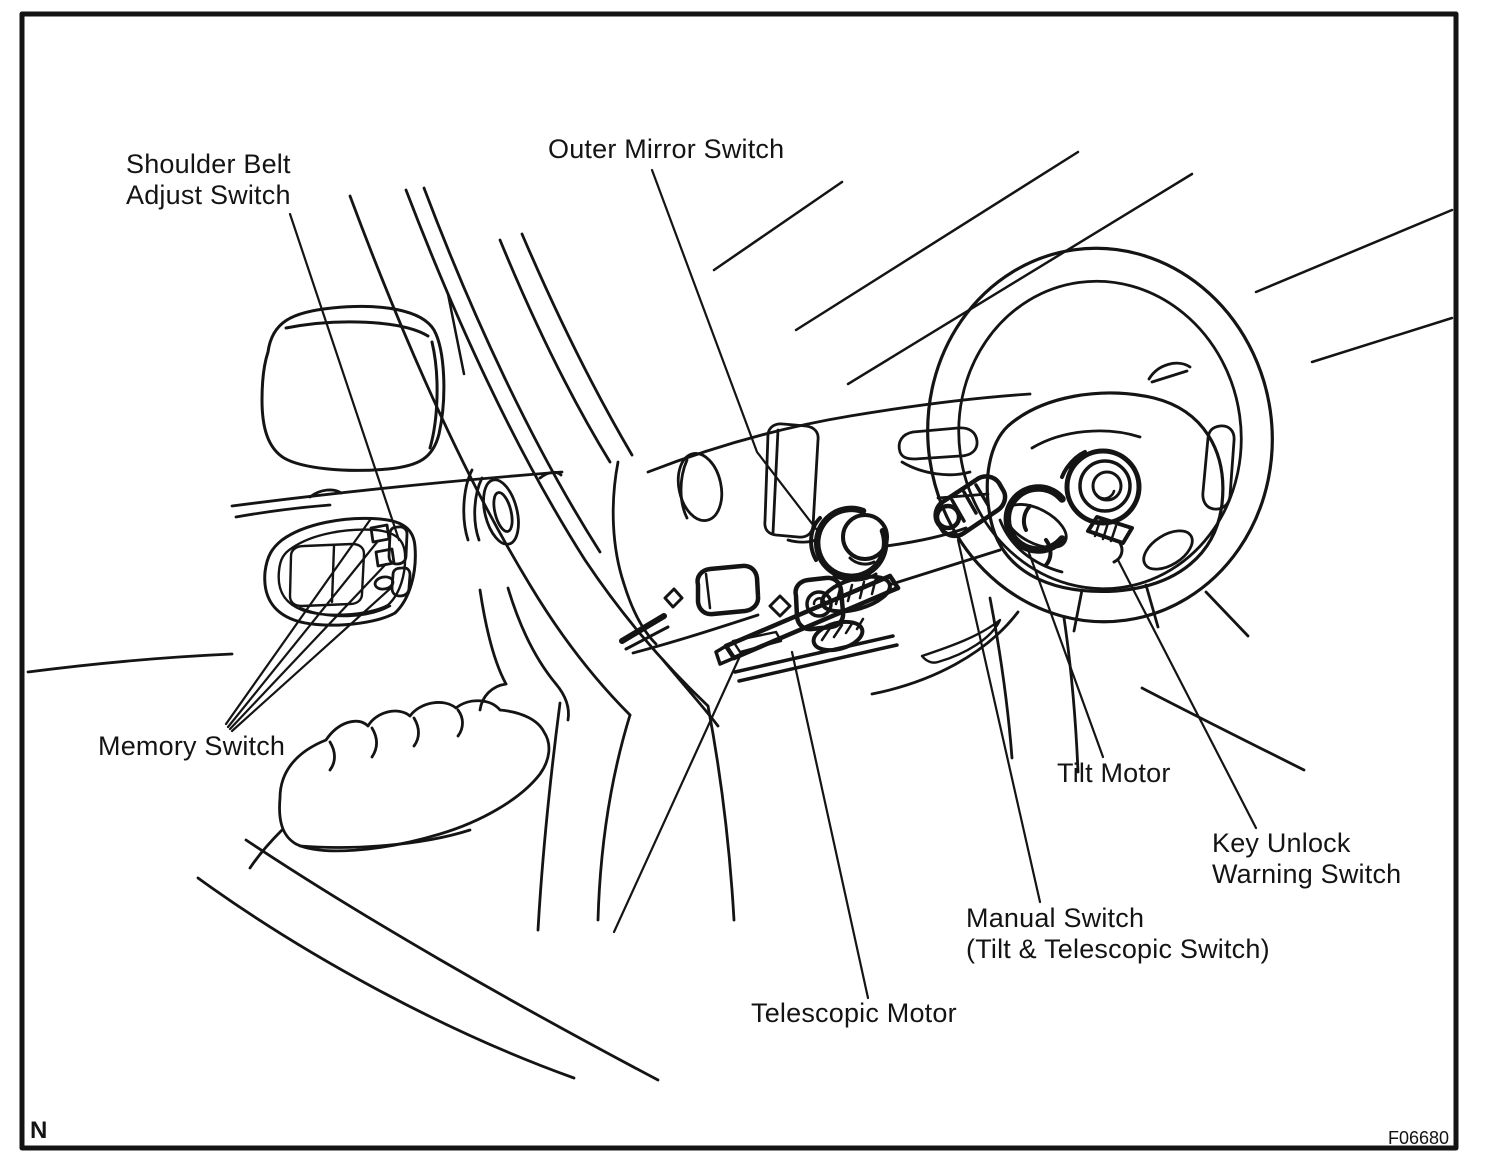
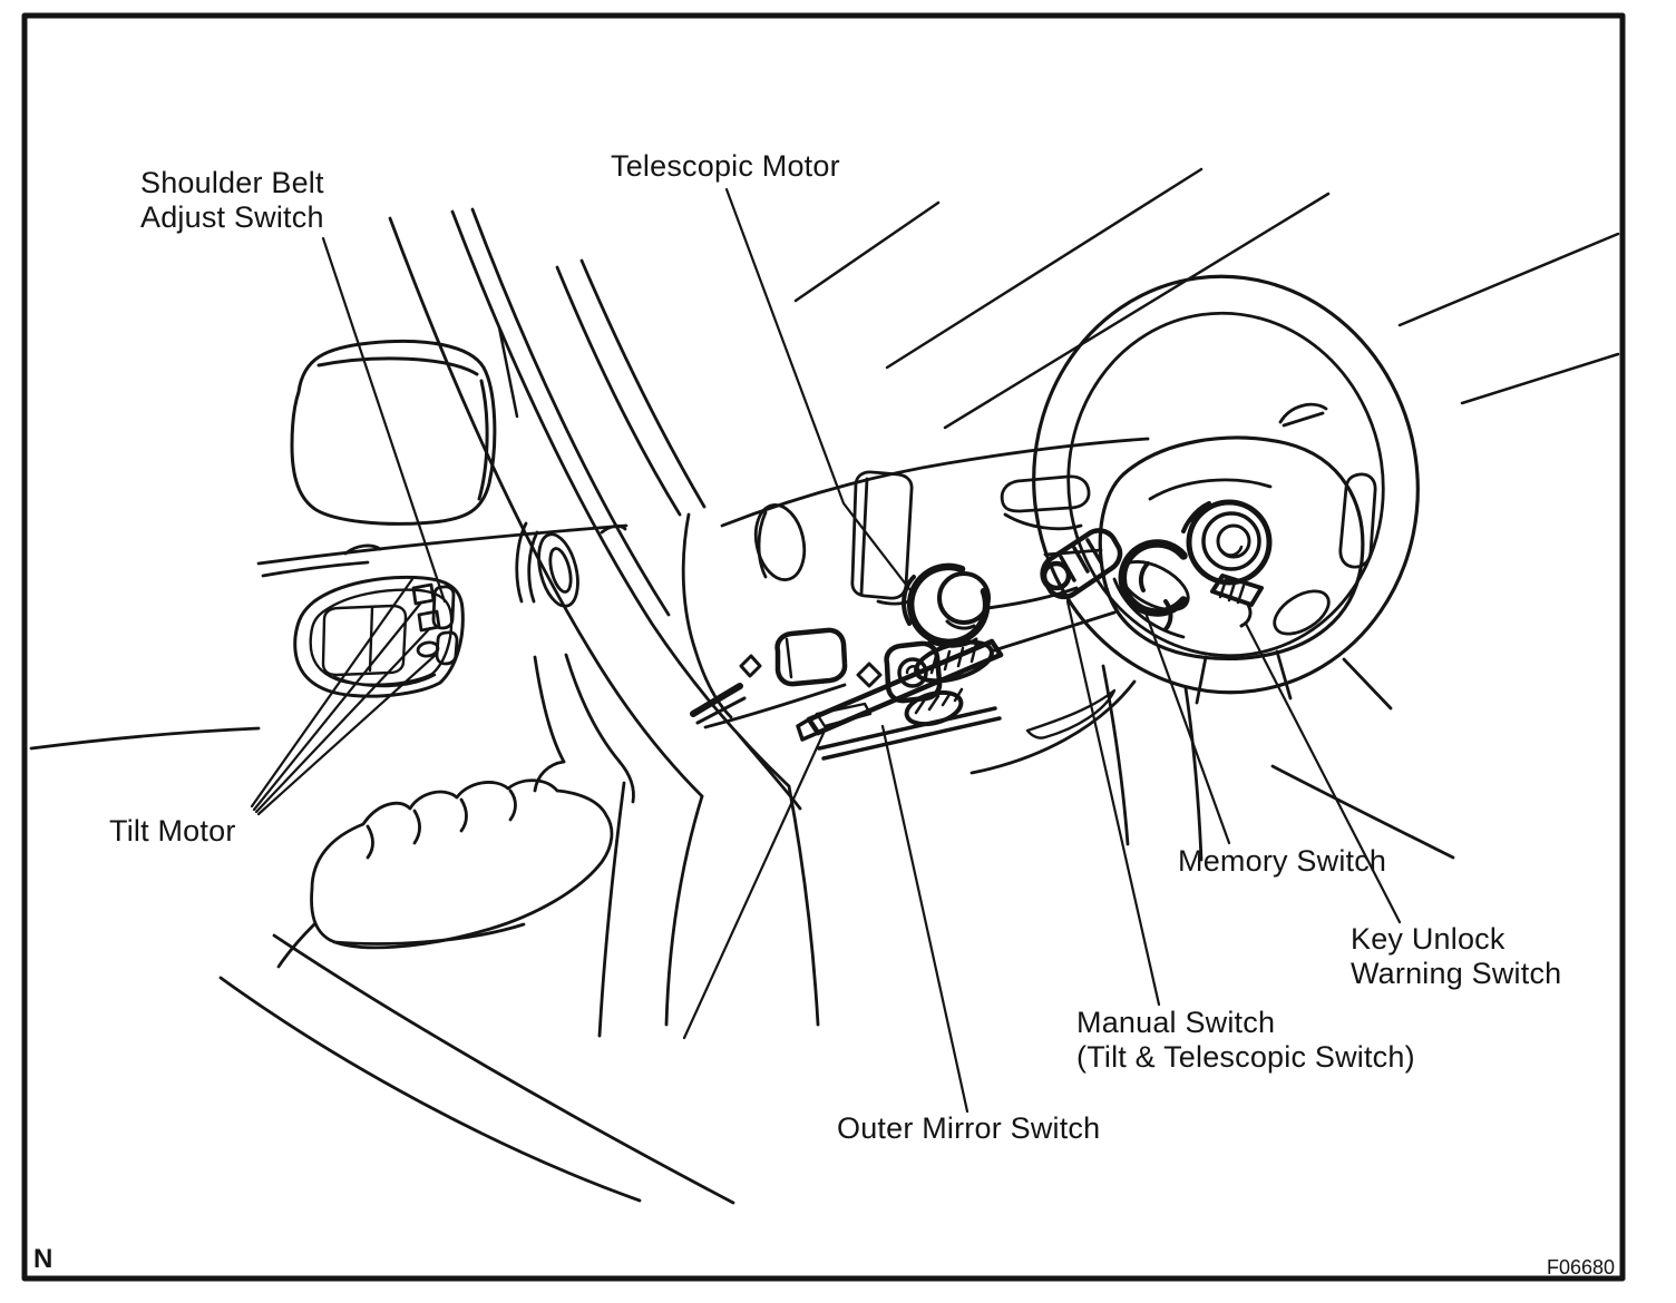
  Shoulder Belt
  Adjust Switch
- Outer Mirror Switch
+ Telescopic Motor
- Memory Switch
+ Tilt Motor
- Telescopic Motor
+ Outer Mirror Switch
  Manual Switch
  (Tilt & Telescopic Switch)
- Tilt Motor
+ Memory Switch
  Key Unlock
  Warning Switch
  N
  F06680
